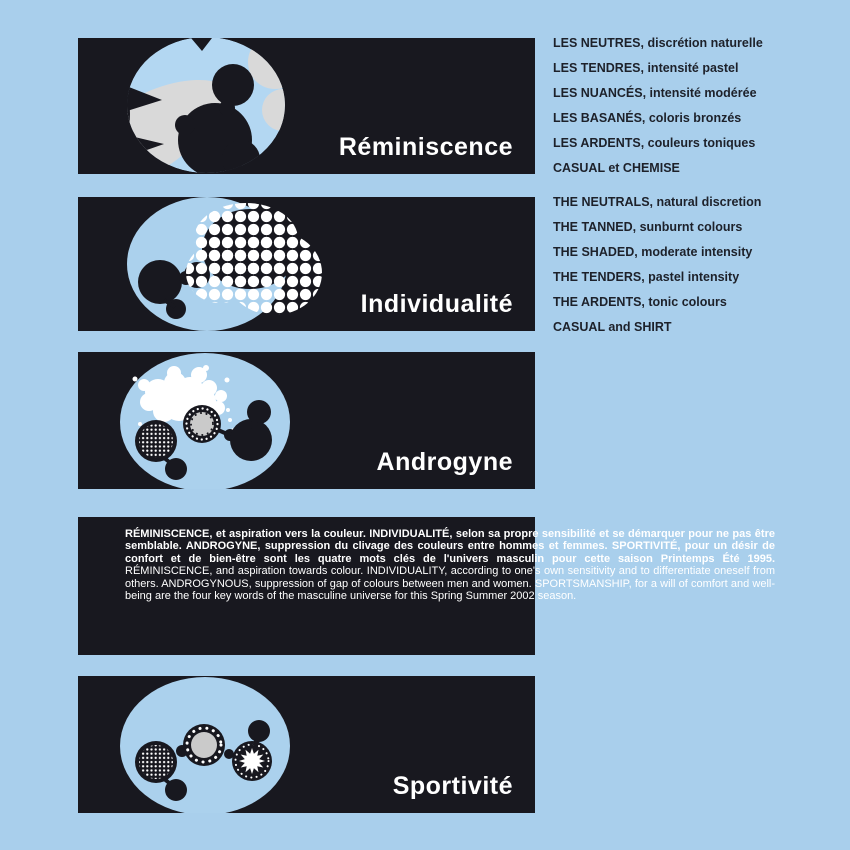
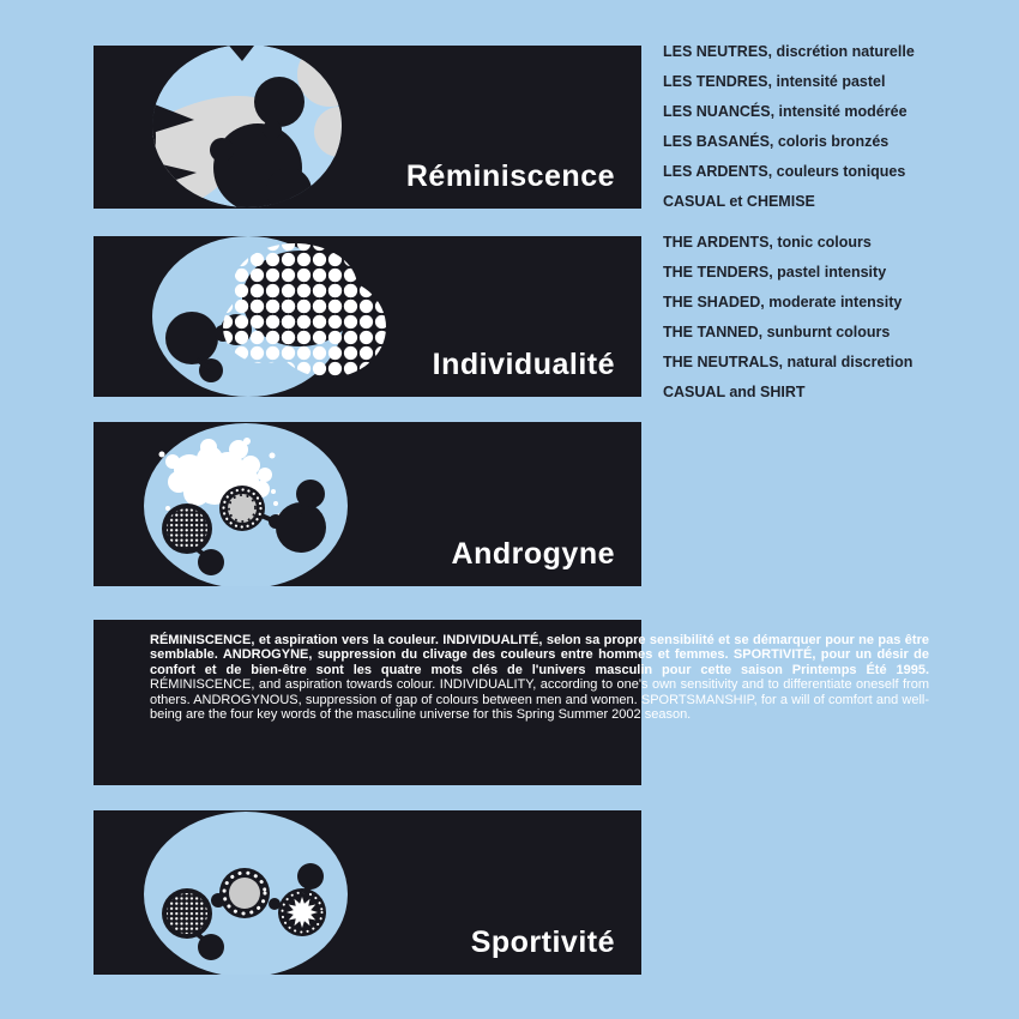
  Réminiscence
  Individualité
  Androgyne
  RÉMINISCENCE, et aspiration vers la couleur. INDIVIDUALITÉ, selon sa propre sensibilité et se démarquer pour ne pas être semblable. ANDROGYNE, suppression du clivage des couleurs entre hommes et femmes. SPORTIVITÉ, pour un désir de confort et de bien-être sont les quatre mots clés de l'univers masculin pour cette saison Printemps Été 1995. RÉMINISCENCE, and aspiration towards colour. INDIVIDUALITY, according to one's own sensitivity and to differentiate oneself from others. ANDROGYNOUS, suppression of gap of colours between men and women. SPORTSMANSHIP, for a will of comfort and well-being are the four key words of the masculine universe for this Spring Summer 2002 season.
  Sportivité
  LES NEUTRES, discrétion naturelle
  LES TENDRES, intensité pastel
  LES NUANCÉS, intensité modérée
  LES BASANÉS, coloris bronzés
  LES ARDENTS, couleurs toniques
  CASUAL et CHEMISE
- THE NEUTRALS, natural discretion
+ THE ARDENTS, tonic colours
- THE TANNED, sunburnt colours
+ THE TENDERS, pastel intensity
  THE SHADED, moderate intensity
- THE TENDERS, pastel intensity
+ THE TANNED, sunburnt colours
- THE ARDENTS, tonic colours
+ THE NEUTRALS, natural discretion
  CASUAL and SHIRT
